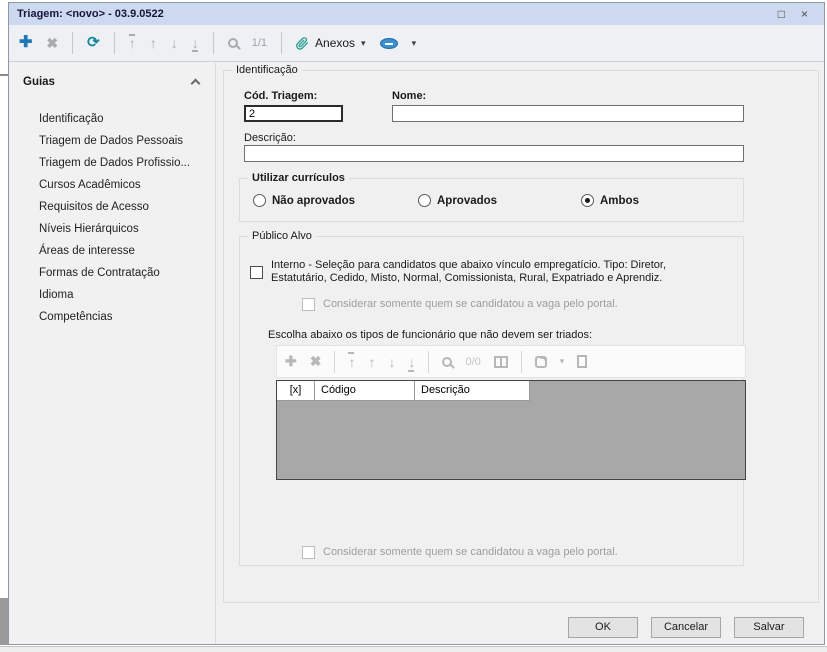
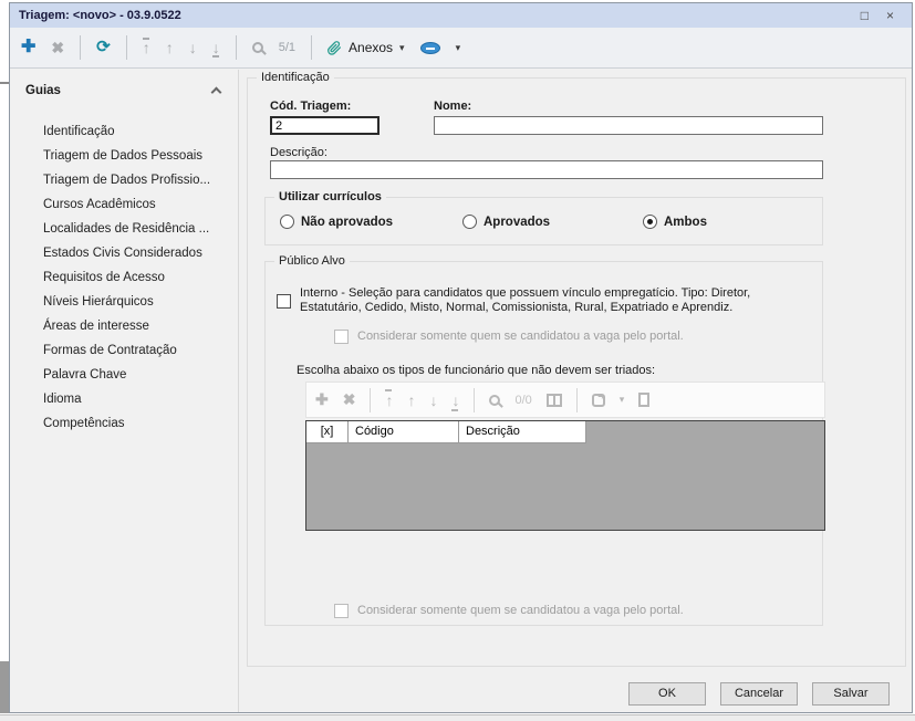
  Triagem: <novo> - 03.9.0522
  □
  ×
  ✚
  ✖
  ⟳
  ↑
  ↑
  ↓
  ↓
- 1/1
+ 5/1
  Anexos
  ▾
  ▾
  Guias
  Identificação
  Triagem de Dados Pessoais
  Triagem de Dados Profissio...
  Cursos Acadêmicos
+ Localidades de Residência ...
+ Estados Civis Considerados
  Requisitos de Acesso
  Níveis Hierárquicos
  Áreas de interesse
  Formas de Contratação
+ Palavra Chave
  Idioma
  Competências
  Identificação
  Cód. Triagem:
  2
  Nome:
  Descrição:
  Utilizar currículos
  Não aprovados
  Aprovados
  Ambos
  Público Alvo
- Interno - Seleção para candidatos que abaixo vínculo empregatício. Tipo: Diretor, Estatutário, Cedido, Misto, Normal, Comissionista, Rural, Expatriado e Aprendiz.
+ Interno - Seleção para candidatos que possuem vínculo empregatício. Tipo: Diretor, Estatutário, Cedido, Misto, Normal, Comissionista, Rural, Expatriado e Aprendiz.
  Considerar somente quem se candidatou a vaga pelo portal.
  Escolha abaixo os tipos de funcionário que não devem ser triados:
  ✚
  ✖
  ↑
  ↑
  ↓
  ↓
  0/0
  ▾
  [x]
  Código
  Descrição
  Considerar somente quem se candidatou a vaga pelo portal.
  OK
  Cancelar
  Salvar
